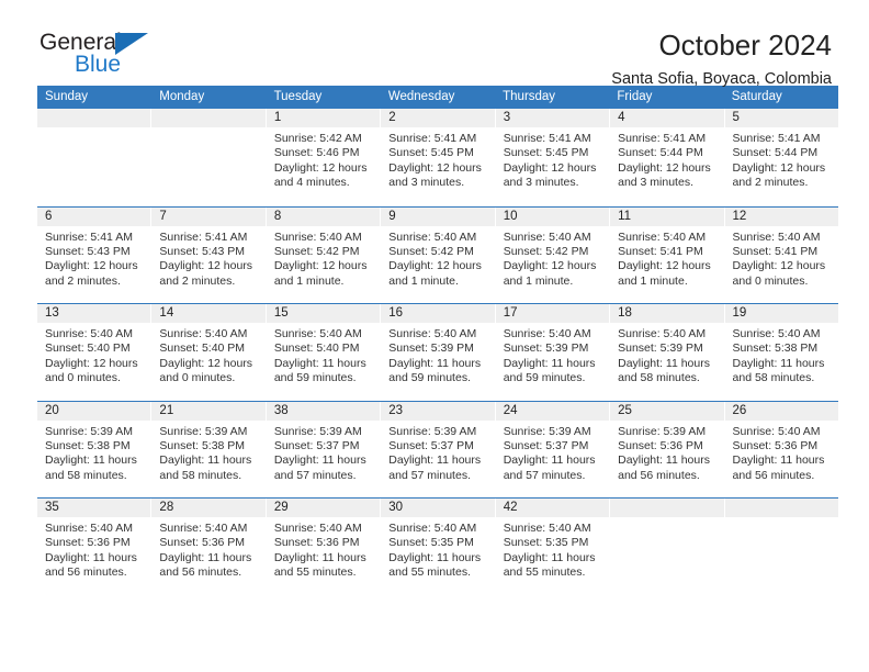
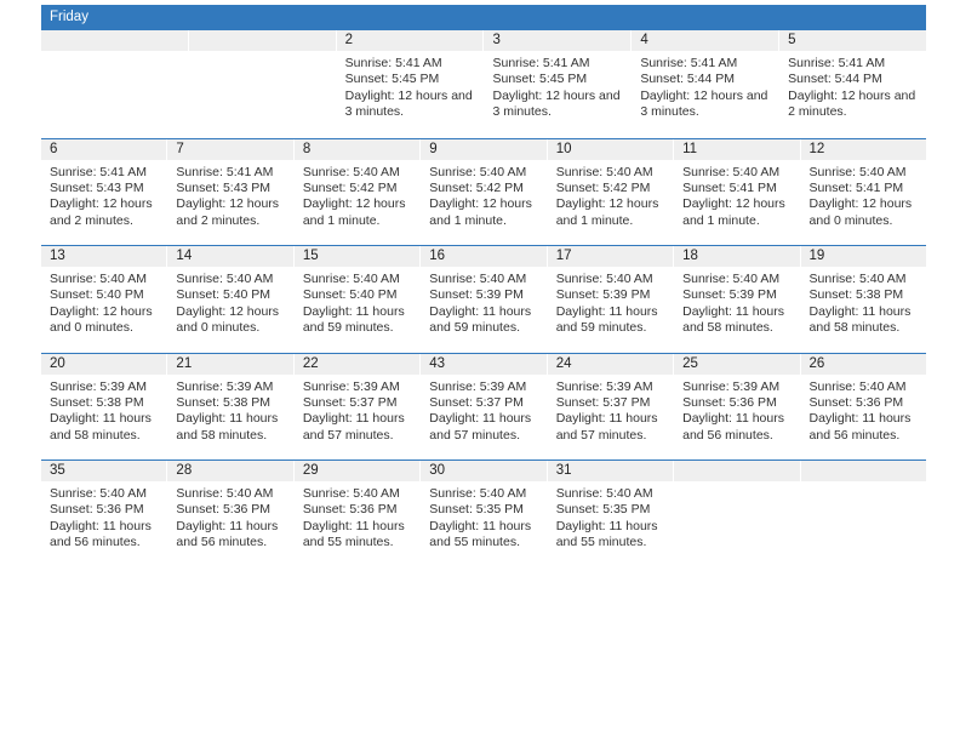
- General
- Blue
- October 2024
- Santa Sofia, Boyaca, Colombia
- Sunday
- Monday
- Tuesday
- Wednesday
- Thursday
  Friday
- Saturday
- 1
- Sunrise: 5:42 AM
- Sunset: 5:46 PM
- Daylight: 12 hours and 4 minutes.
  2
  Sunrise: 5:41 AM
  Sunset: 5:45 PM
  Daylight: 12 hours and 3 minutes.
  3
  Sunrise: 5:41 AM
  Sunset: 5:45 PM
  Daylight: 12 hours and 3 minutes.
  4
  Sunrise: 5:41 AM
  Sunset: 5:44 PM
  Daylight: 12 hours and 3 minutes.
  5
  Sunrise: 5:41 AM
  Sunset: 5:44 PM
  Daylight: 12 hours and 2 minutes.
  6
  Sunrise: 5:41 AM
  Sunset: 5:43 PM
  Daylight: 12 hours and 2 minutes.
  7
  Sunrise: 5:41 AM
  Sunset: 5:43 PM
  Daylight: 12 hours and 2 minutes.
  8
  Sunrise: 5:40 AM
  Sunset: 5:42 PM
  Daylight: 12 hours and 1 minute.
  9
  Sunrise: 5:40 AM
  Sunset: 5:42 PM
  Daylight: 12 hours and 1 minute.
  10
  Sunrise: 5:40 AM
  Sunset: 5:42 PM
  Daylight: 12 hours and 1 minute.
  11
  Sunrise: 5:40 AM
  Sunset: 5:41 PM
  Daylight: 12 hours and 1 minute.
  12
  Sunrise: 5:40 AM
  Sunset: 5:41 PM
  Daylight: 12 hours and 0 minutes.
  13
  Sunrise: 5:40 AM
  Sunset: 5:40 PM
  Daylight: 12 hours and 0 minutes.
  14
  Sunrise: 5:40 AM
  Sunset: 5:40 PM
  Daylight: 12 hours and 0 minutes.
  15
  Sunrise: 5:40 AM
  Sunset: 5:40 PM
  Daylight: 11 hours and 59 minutes.
  16
  Sunrise: 5:40 AM
  Sunset: 5:39 PM
  Daylight: 11 hours and 59 minutes.
  17
  Sunrise: 5:40 AM
  Sunset: 5:39 PM
  Daylight: 11 hours and 59 minutes.
  18
  Sunrise: 5:40 AM
  Sunset: 5:39 PM
  Daylight: 11 hours and 58 minutes.
  19
  Sunrise: 5:40 AM
  Sunset: 5:38 PM
  Daylight: 11 hours and 58 minutes.
  20
  Sunrise: 5:39 AM
  Sunset: 5:38 PM
  Daylight: 11 hours and 58 minutes.
  21
  Sunrise: 5:39 AM
  Sunset: 5:38 PM
  Daylight: 11 hours and 58 minutes.
- 38
+ 22
  Sunrise: 5:39 AM
  Sunset: 5:37 PM
  Daylight: 11 hours and 57 minutes.
- 23
+ 43
  Sunrise: 5:39 AM
  Sunset: 5:37 PM
  Daylight: 11 hours and 57 minutes.
  24
  Sunrise: 5:39 AM
  Sunset: 5:37 PM
  Daylight: 11 hours and 57 minutes.
  25
  Sunrise: 5:39 AM
  Sunset: 5:36 PM
  Daylight: 11 hours and 56 minutes.
  26
  Sunrise: 5:40 AM
  Sunset: 5:36 PM
  Daylight: 11 hours and 56 minutes.
  35
  Sunrise: 5:40 AM
  Sunset: 5:36 PM
  Daylight: 11 hours and 56 minutes.
  28
  Sunrise: 5:40 AM
  Sunset: 5:36 PM
  Daylight: 11 hours and 56 minutes.
  29
  Sunrise: 5:40 AM
  Sunset: 5:36 PM
  Daylight: 11 hours and 55 minutes.
  30
  Sunrise: 5:40 AM
  Sunset: 5:35 PM
  Daylight: 11 hours and 55 minutes.
- 42
+ 31
  Sunrise: 5:40 AM
  Sunset: 5:35 PM
  Daylight: 11 hours and 55 minutes.
